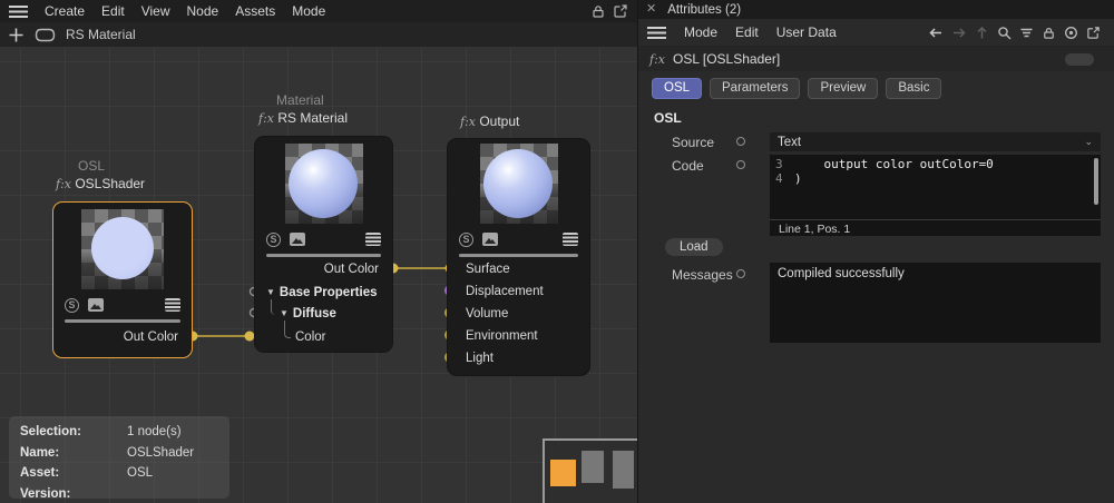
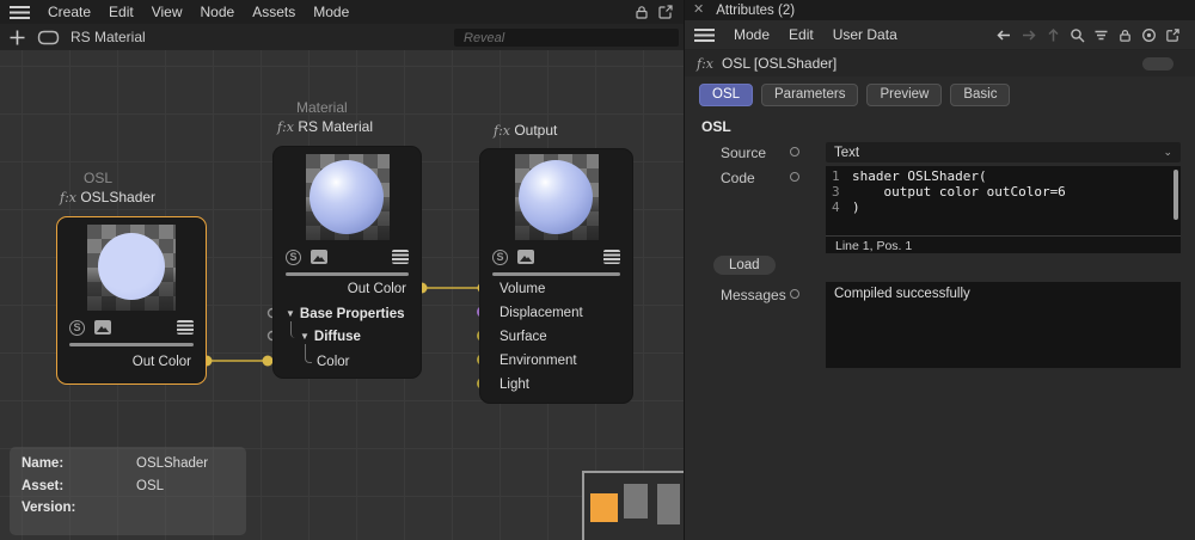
  Create
  Edit
  View
  Node
  Assets
  Mode
  RS Material
+ Reveal
  OSL
  f:x OSLShader
  S
  Out Color
  Material
  f:x RS Material
  S
  Out Color
  ▼ Base Properties
  ▼ Diffuse
  Color
  f:x Output
  S
- Surface
+ Volume
  Displacement
- Volume
+ Surface
  Environment
  Light
- Selection:
- 1 node(s)
  Name:
  OSLShader
  Asset:
  OSL
  Version:
  ✕
  Attributes (2)
  Mode
  Edit
  User Data
  f:x
  OSL [OSLShader]
  OSL
  Parameters
  Preview
  Basic
  OSL
  Source
  Text
  ⌄
  Code
+ 1
+ shader OSLShader(
  3
- output color outColor=0
+ output color outColor=6
  4
  )
  Line 1, Pos. 1
  Load
  Messages
  Compiled successfully
